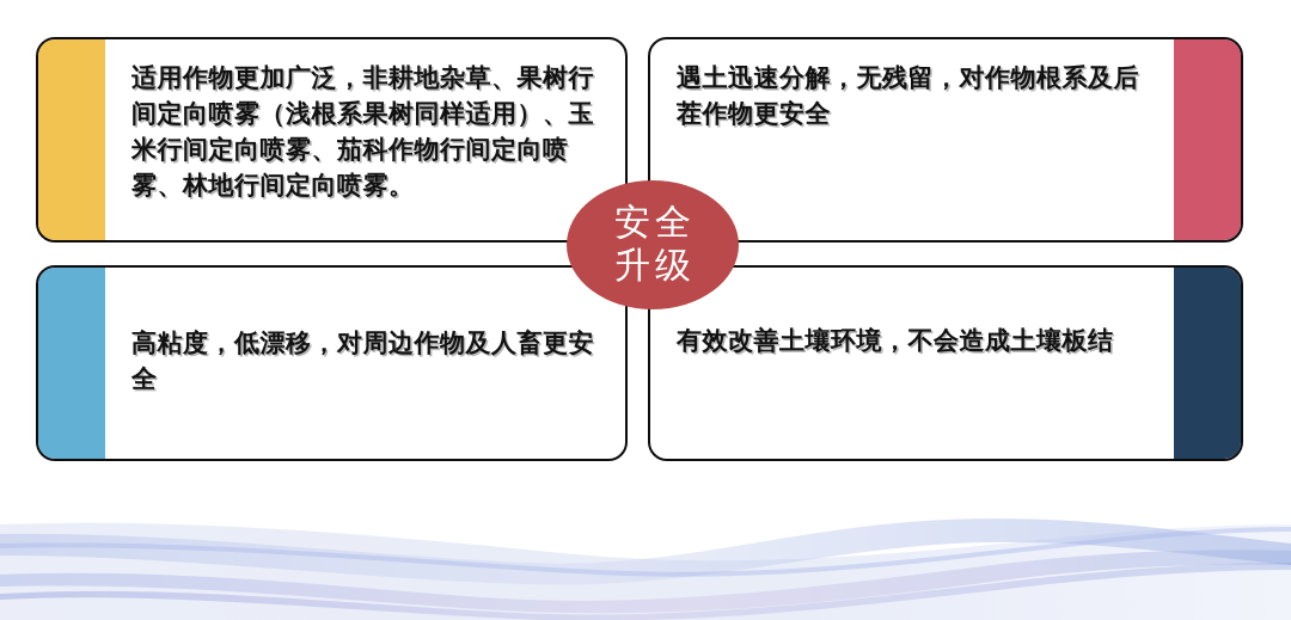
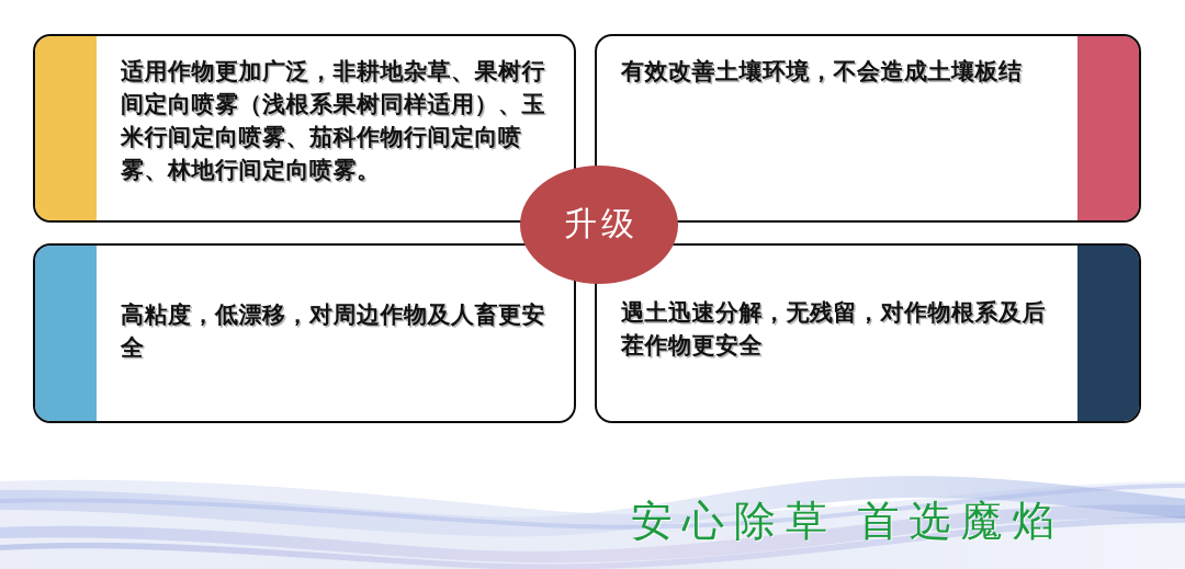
  适用作物更加广泛，非耕地杂草、果树行间定向喷雾（浅根系果树同样适用）、玉米行间定向喷雾、茄科作物行间定向喷雾、林地行间定向喷雾。
- 遇土迅速分解，无残留，对作物根系及后茬作物更安全
+ 有效改善土壤环境，不会造成土壤板结
  高粘度，低漂移，对周边作物及人畜更安全
- 有效改善土壤环境，不会造成土壤板结
+ 遇土迅速分解，无残留，对作物根系及后茬作物更安全
- 安全
  升级
+ 安心除草 首选魔焰
